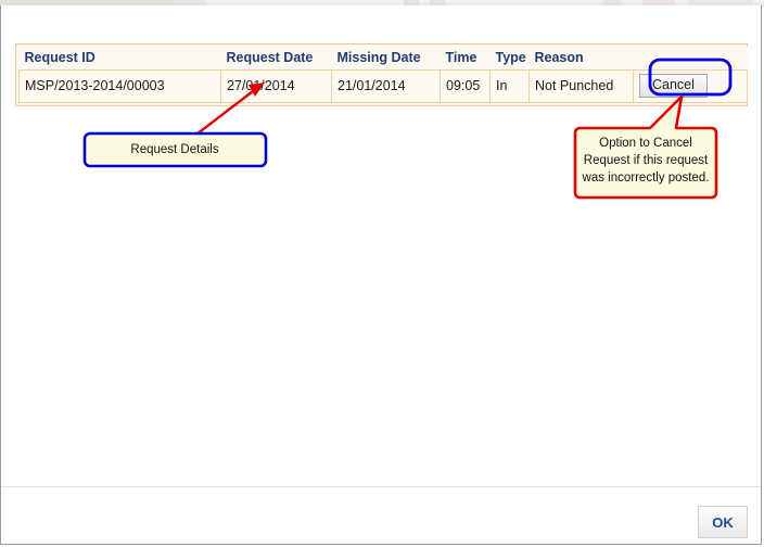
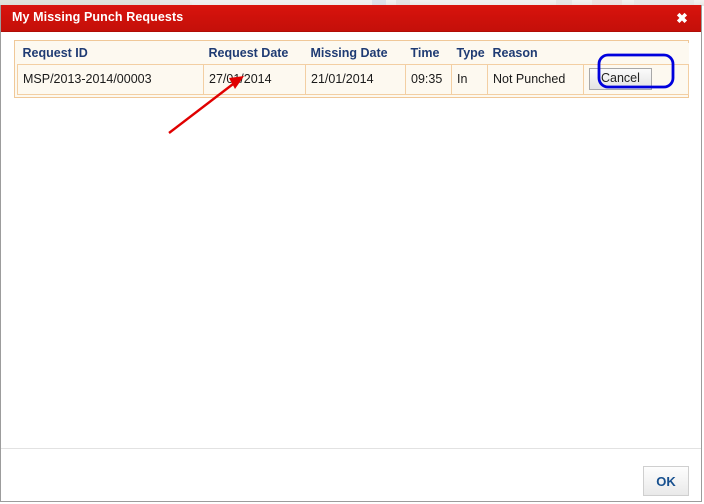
+ My Missing Punch Requests
+ ✖
  Request ID	Request Date	Missing Date	Time	Type	Reason
- MSP/2013-2014/00003	27//2014	21/01/2014	09:05	In	Not Punched	Cancel
+ MSP/2013-2014/00003	27//2014	21/01/2014	09:35	In	Not Punched	Cancel
- Request Details
- Option to Cancel
- Request if this request
- was incorrectly posted.
  OK
